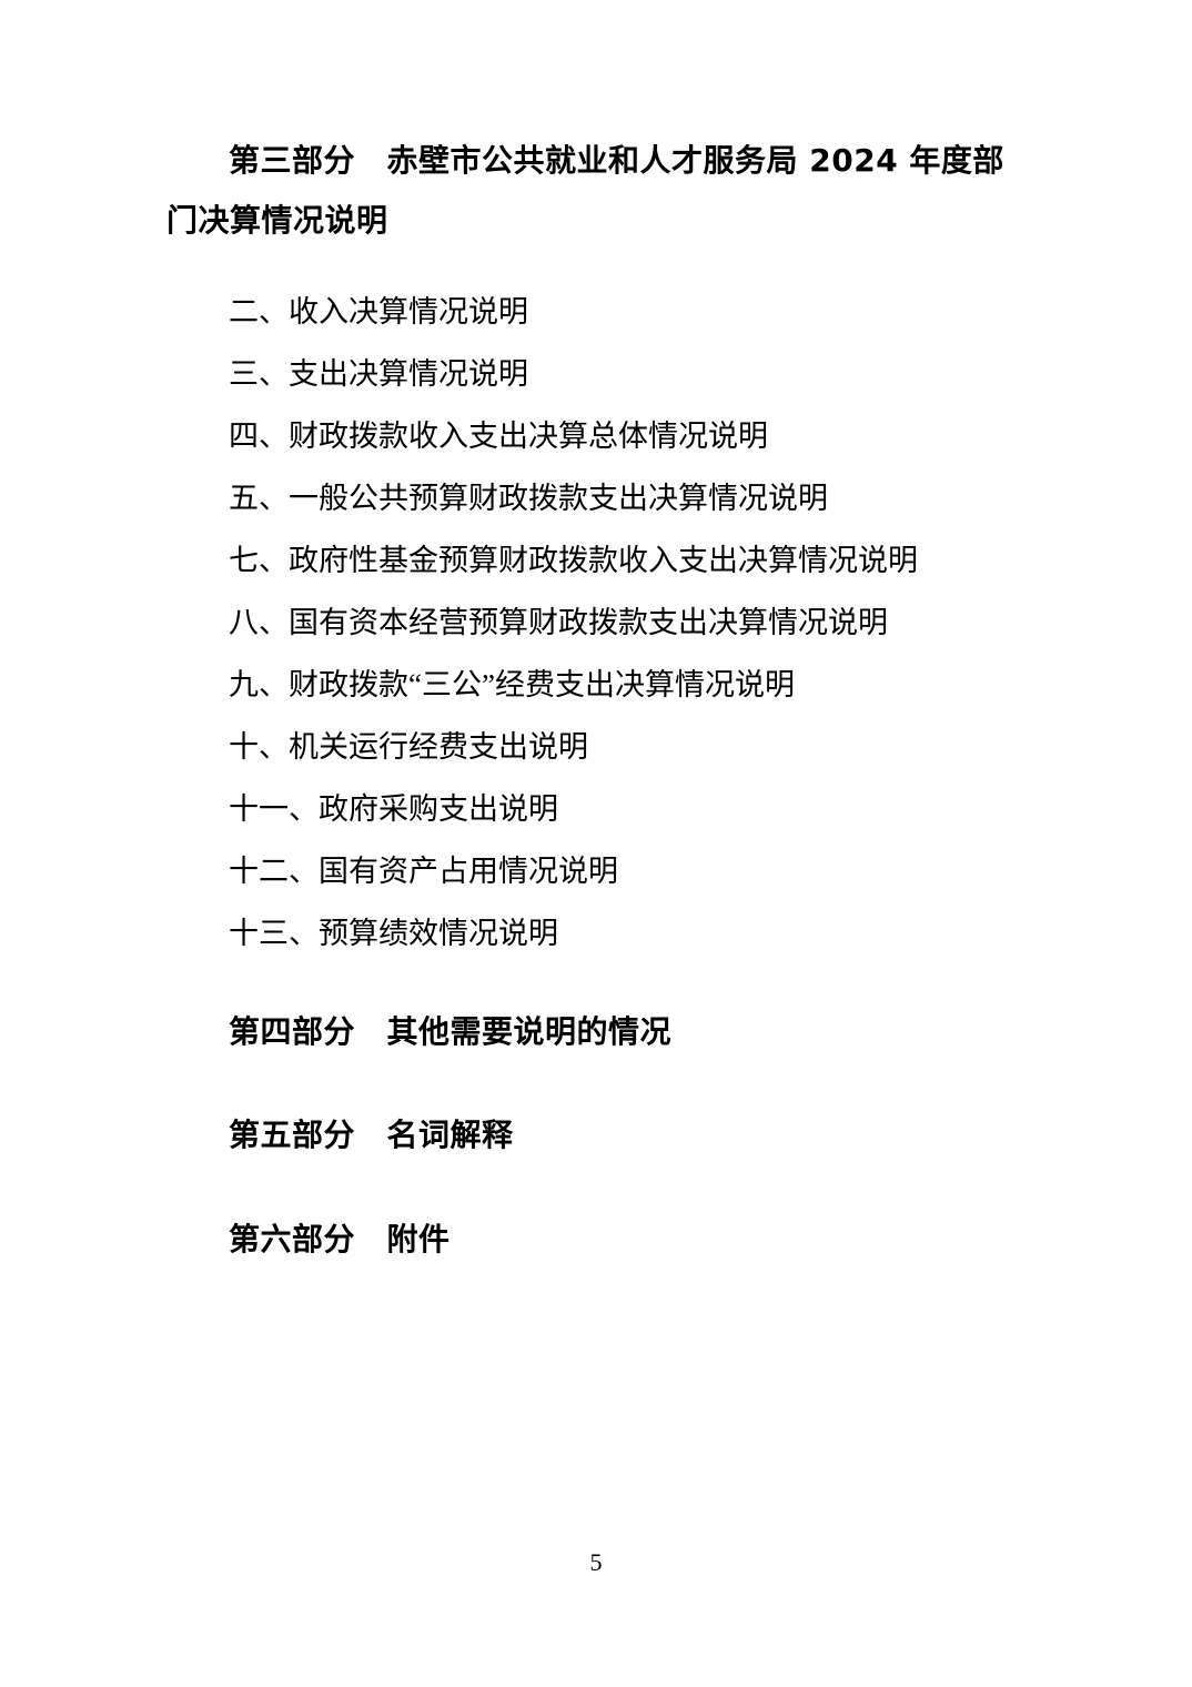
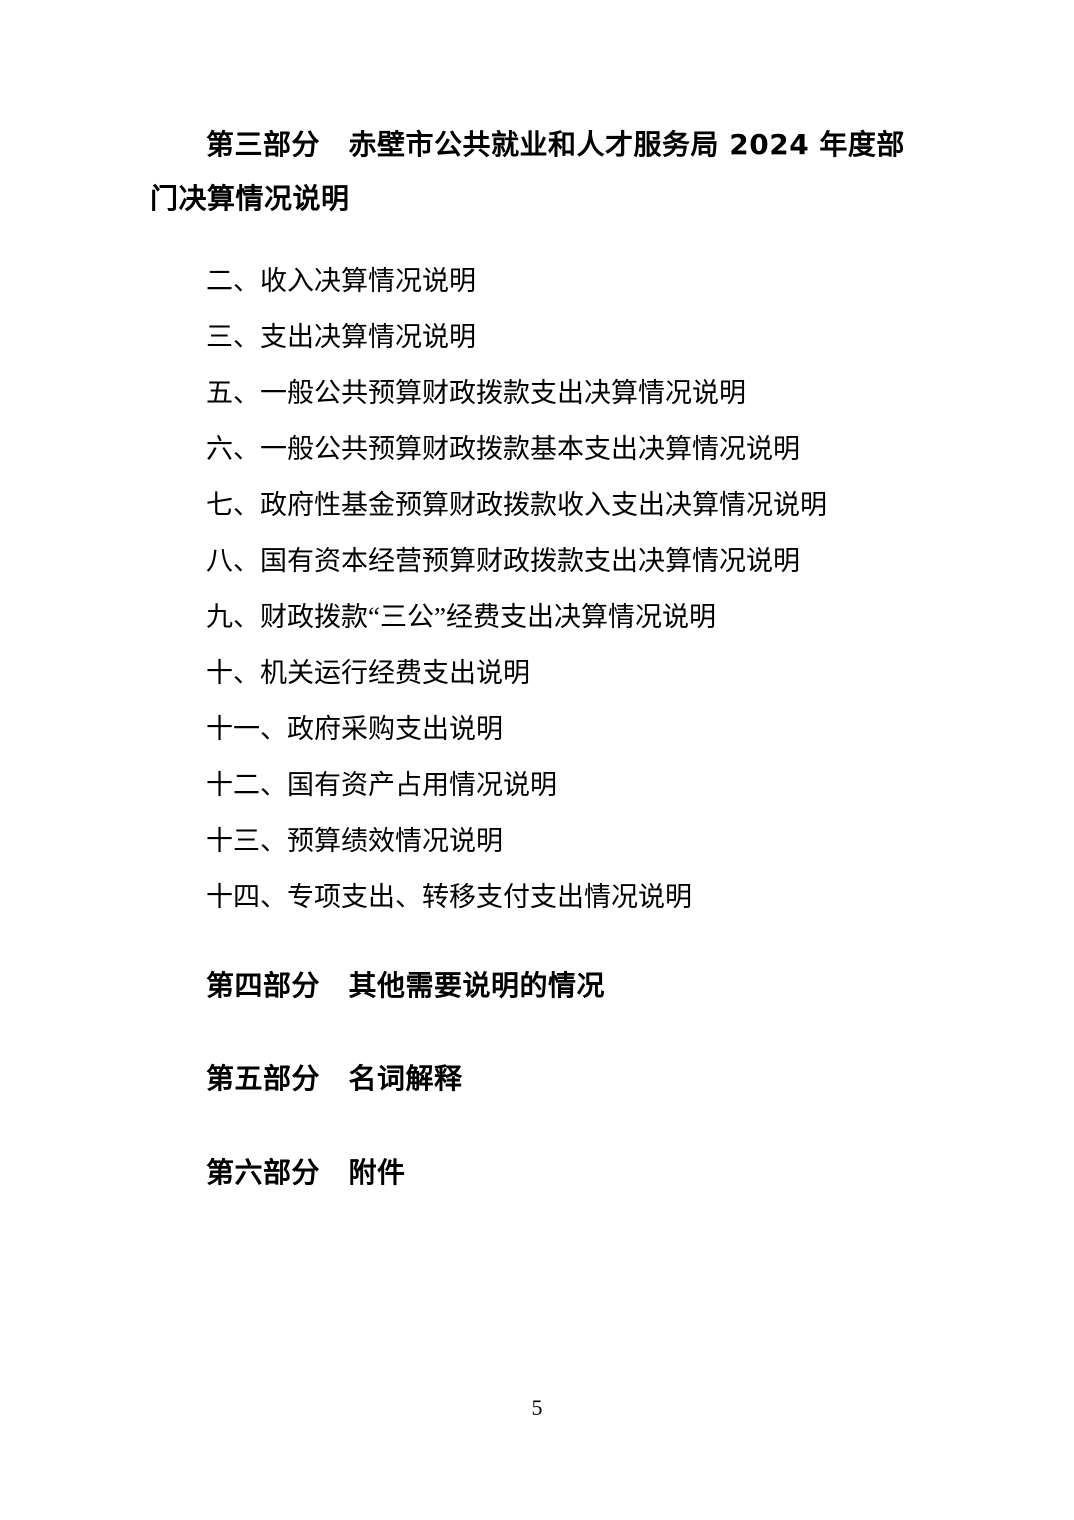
  第三部分 赤壁市公共就业和人才服务局 2024 年度部
  门决算情况说明
  二、收入决算情况说明
  三、支出决算情况说明
- 四、财政拨款收入支出决算总体情况说明
  五、一般公共预算财政拨款支出决算情况说明
+ 六、一般公共预算财政拨款基本支出决算情况说明
  七、政府性基金预算财政拨款收入支出决算情况说明
  八、国有资本经营预算财政拨款支出决算情况说明
  九、财政拨款“三公”经费支出决算情况说明
  十、机关运行经费支出说明
  十一、政府采购支出说明
  十二、国有资产占用情况说明
  十三、预算绩效情况说明
+ 十四、专项支出、转移支付支出情况说明
  第四部分 其他需要说明的情况
  第五部分 名词解释
  第六部分 附件
  5
